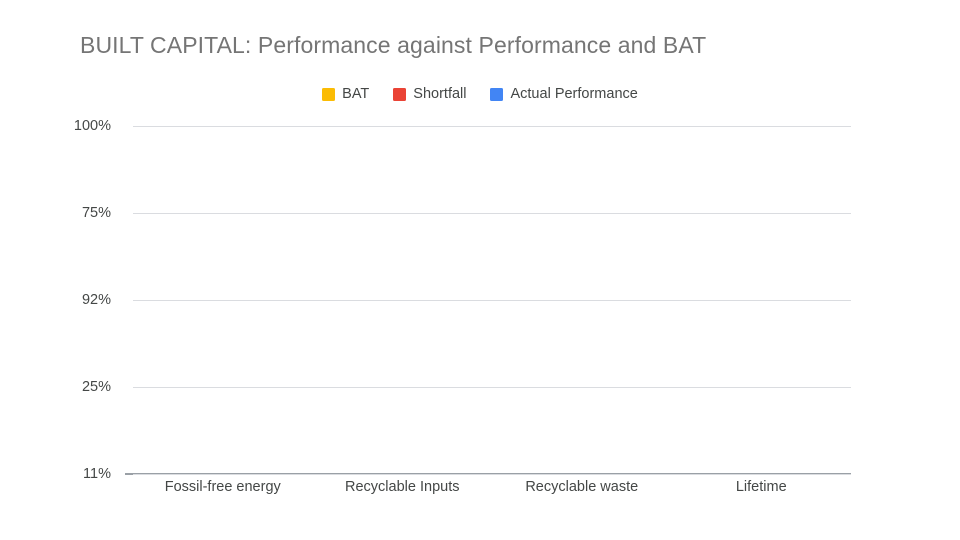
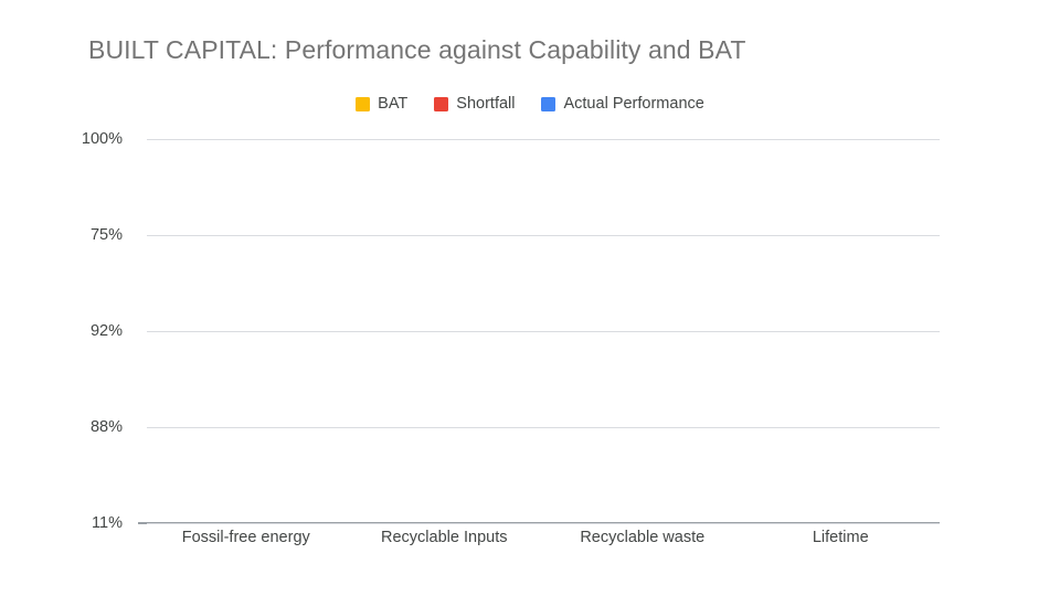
- BUILT CAPITAL: Performance against Performance and BAT
+ BUILT CAPITAL: Performance against Capability and BAT
  BAT
  Shortfall
  Actual Performance
  11%
- 25%
+ 88%
  92%
  75%
  100%
  Fossil-free energy
  Recyclable Inputs
  Recyclable waste
  Lifetime
